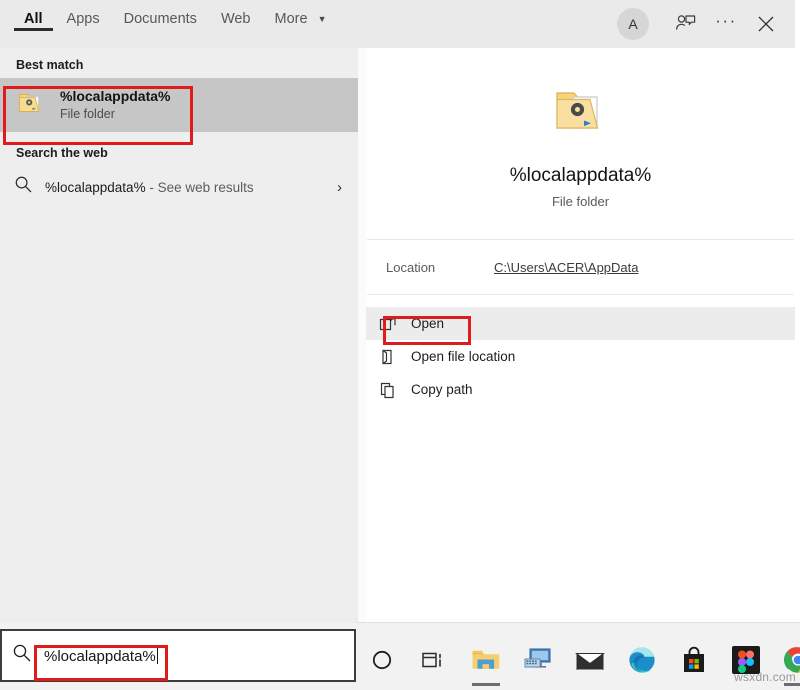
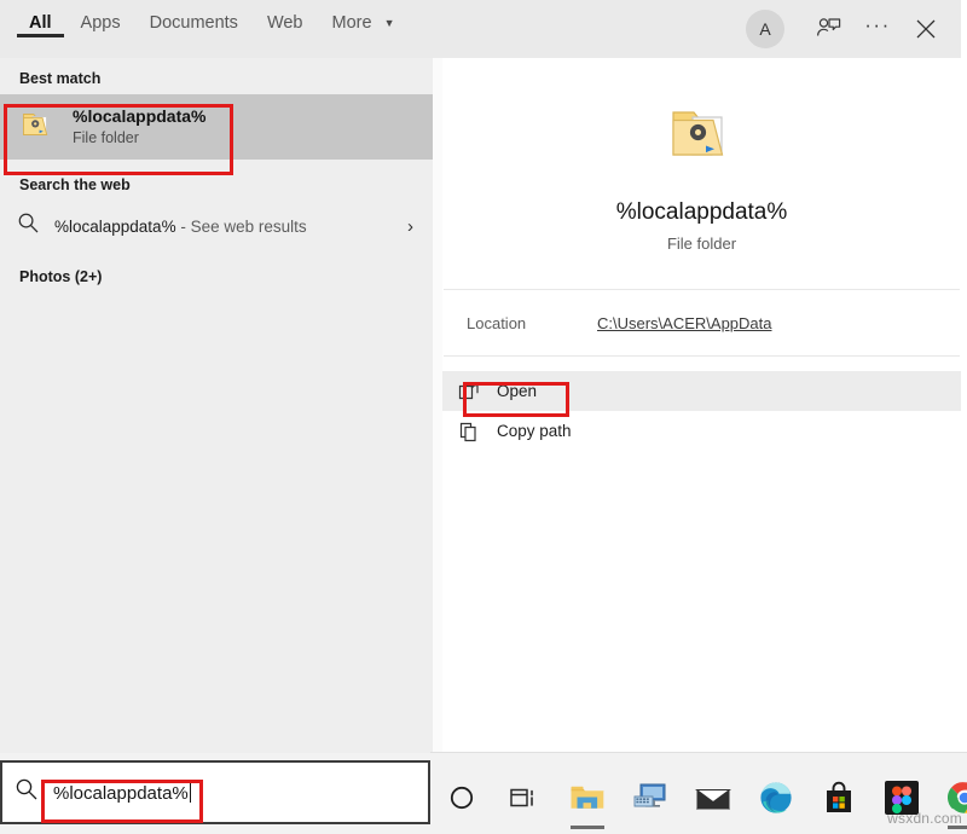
  All
  Apps
  Documents
  Web
  More ▼
  A
  ···
  Best match
  %localappdata%
  File folder
  Search the web
  %localappdata% - See web results
  ›
+ Photos (2+)
  %localappdata%
  File folder
  Location
  C:\Users\ACER\AppData
  Open
- Open file location
  Copy path
  %localappdata%
  wsxdn.com
